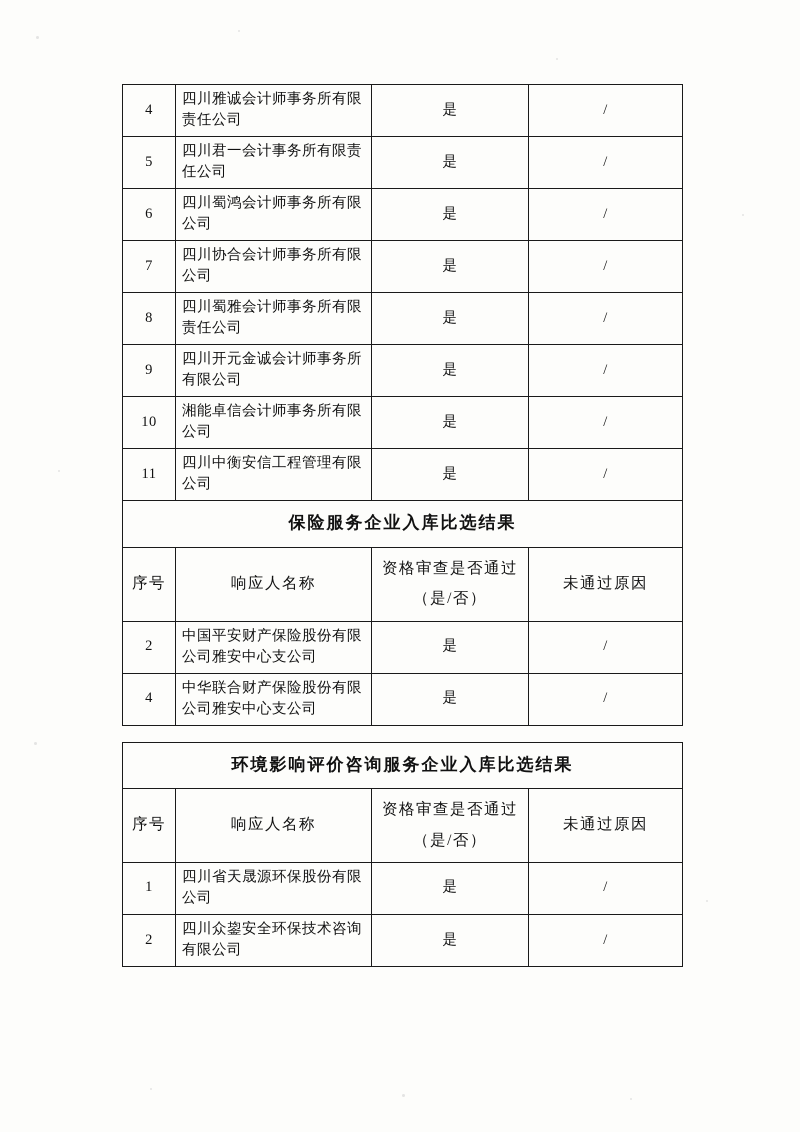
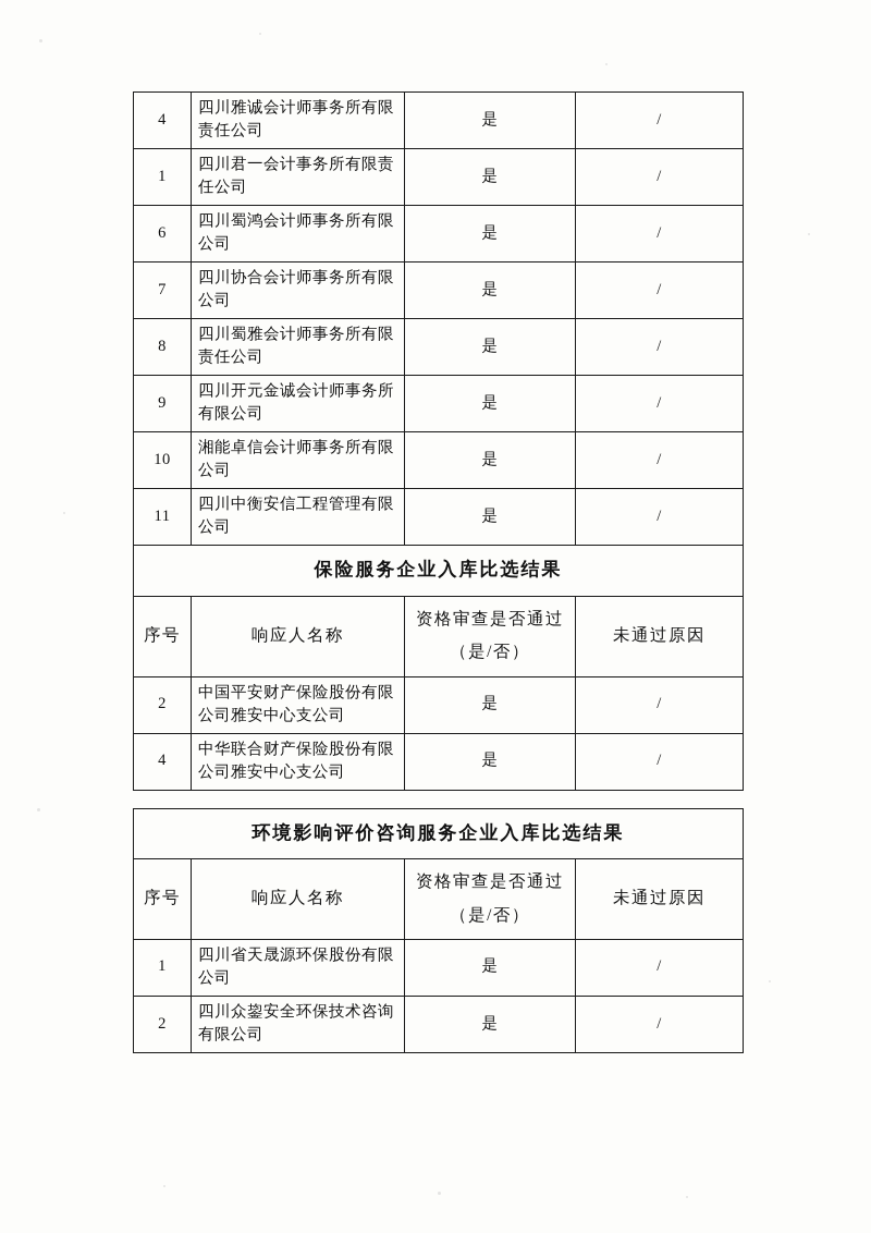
  4	四川雅诚会计师事务所有限责任公司	是	/
- 5	四川君一会计事务所有限责任公司	是	/
+ 1	四川君一会计事务所有限责任公司	是	/
  6	四川蜀鸿会计师事务所有限公司	是	/
  7	四川协合会计师事务所有限公司	是	/
  8	四川蜀雅会计师事务所有限责任公司	是	/
  9	四川开元金诚会计师事务所有限公司	是	/
  10	湘能卓信会计师事务所有限公司	是	/
  11	四川中衡安信工程管理有限公司	是	/
  保险服务企业入库比选结果
  序号	响应人名称	资格审查是否通过 （是/否）	未通过原因
  2	中国平安财产保险股份有限公司雅安中心支公司	是	/
  4	中华联合财产保险股份有限公司雅安中心支公司	是	/
  环境影响评价咨询服务企业入库比选结果
  序号	响应人名称	资格审查是否通过 （是/否）	未通过原因
  1	四川省天晟源环保股份有限公司	是	/
  2	四川众鋆安全环保技术咨询有限公司	是	/
